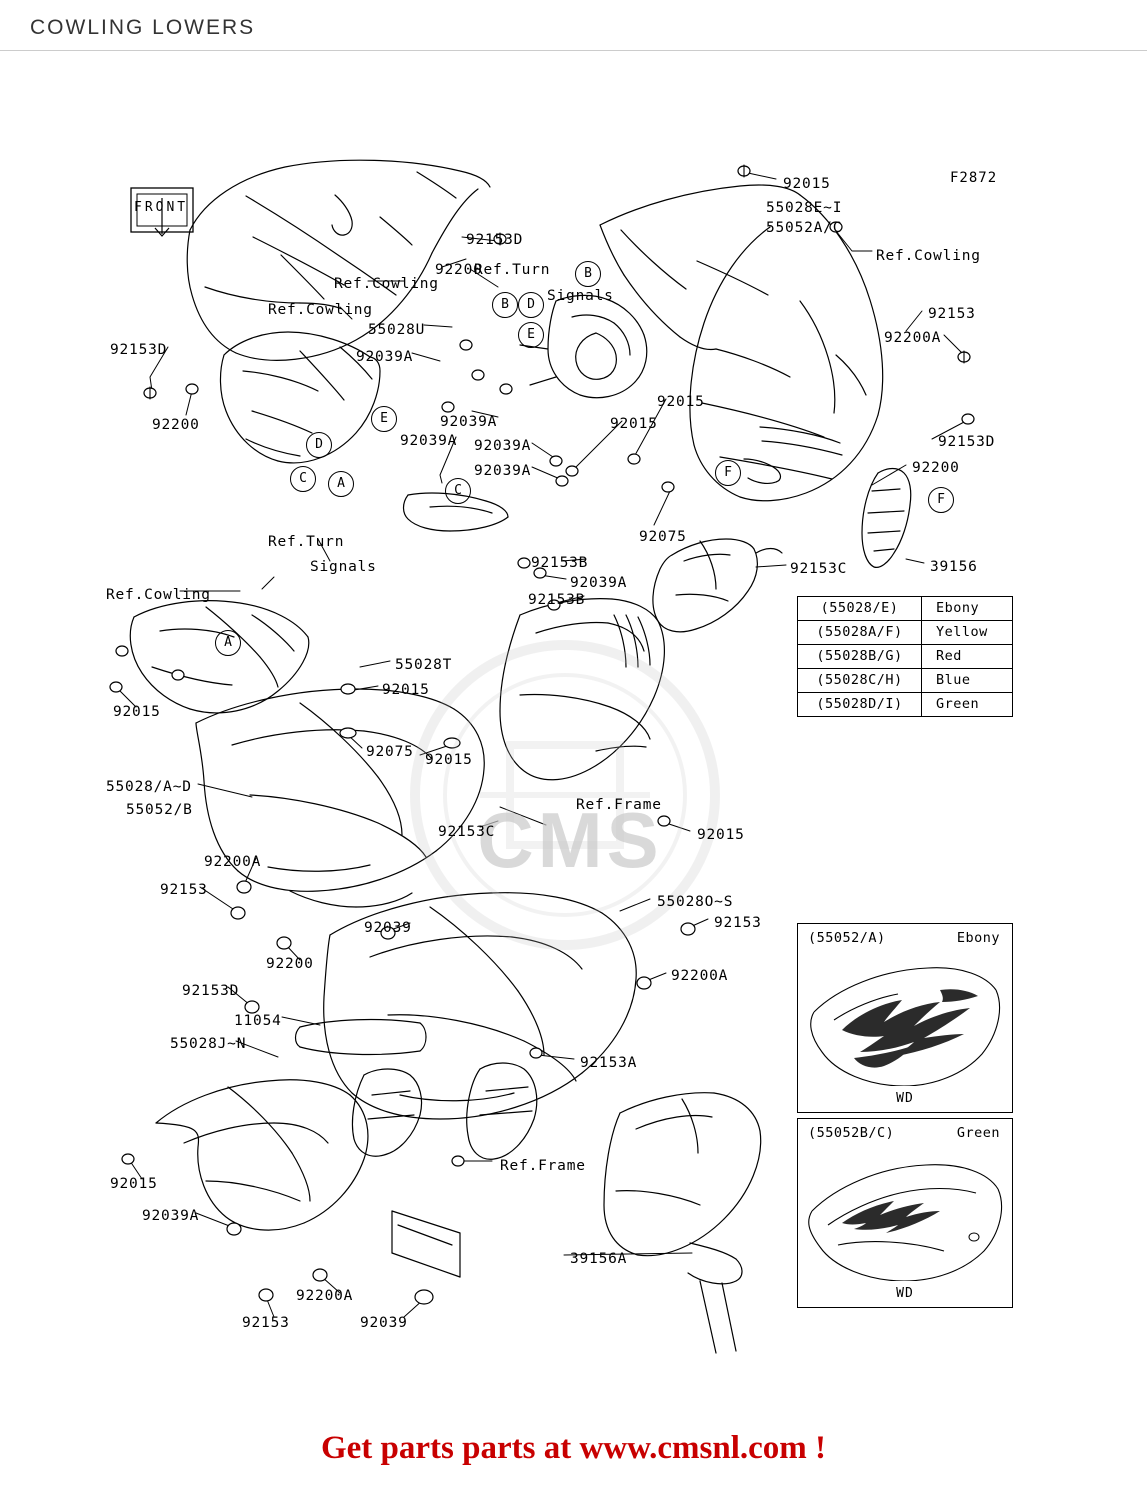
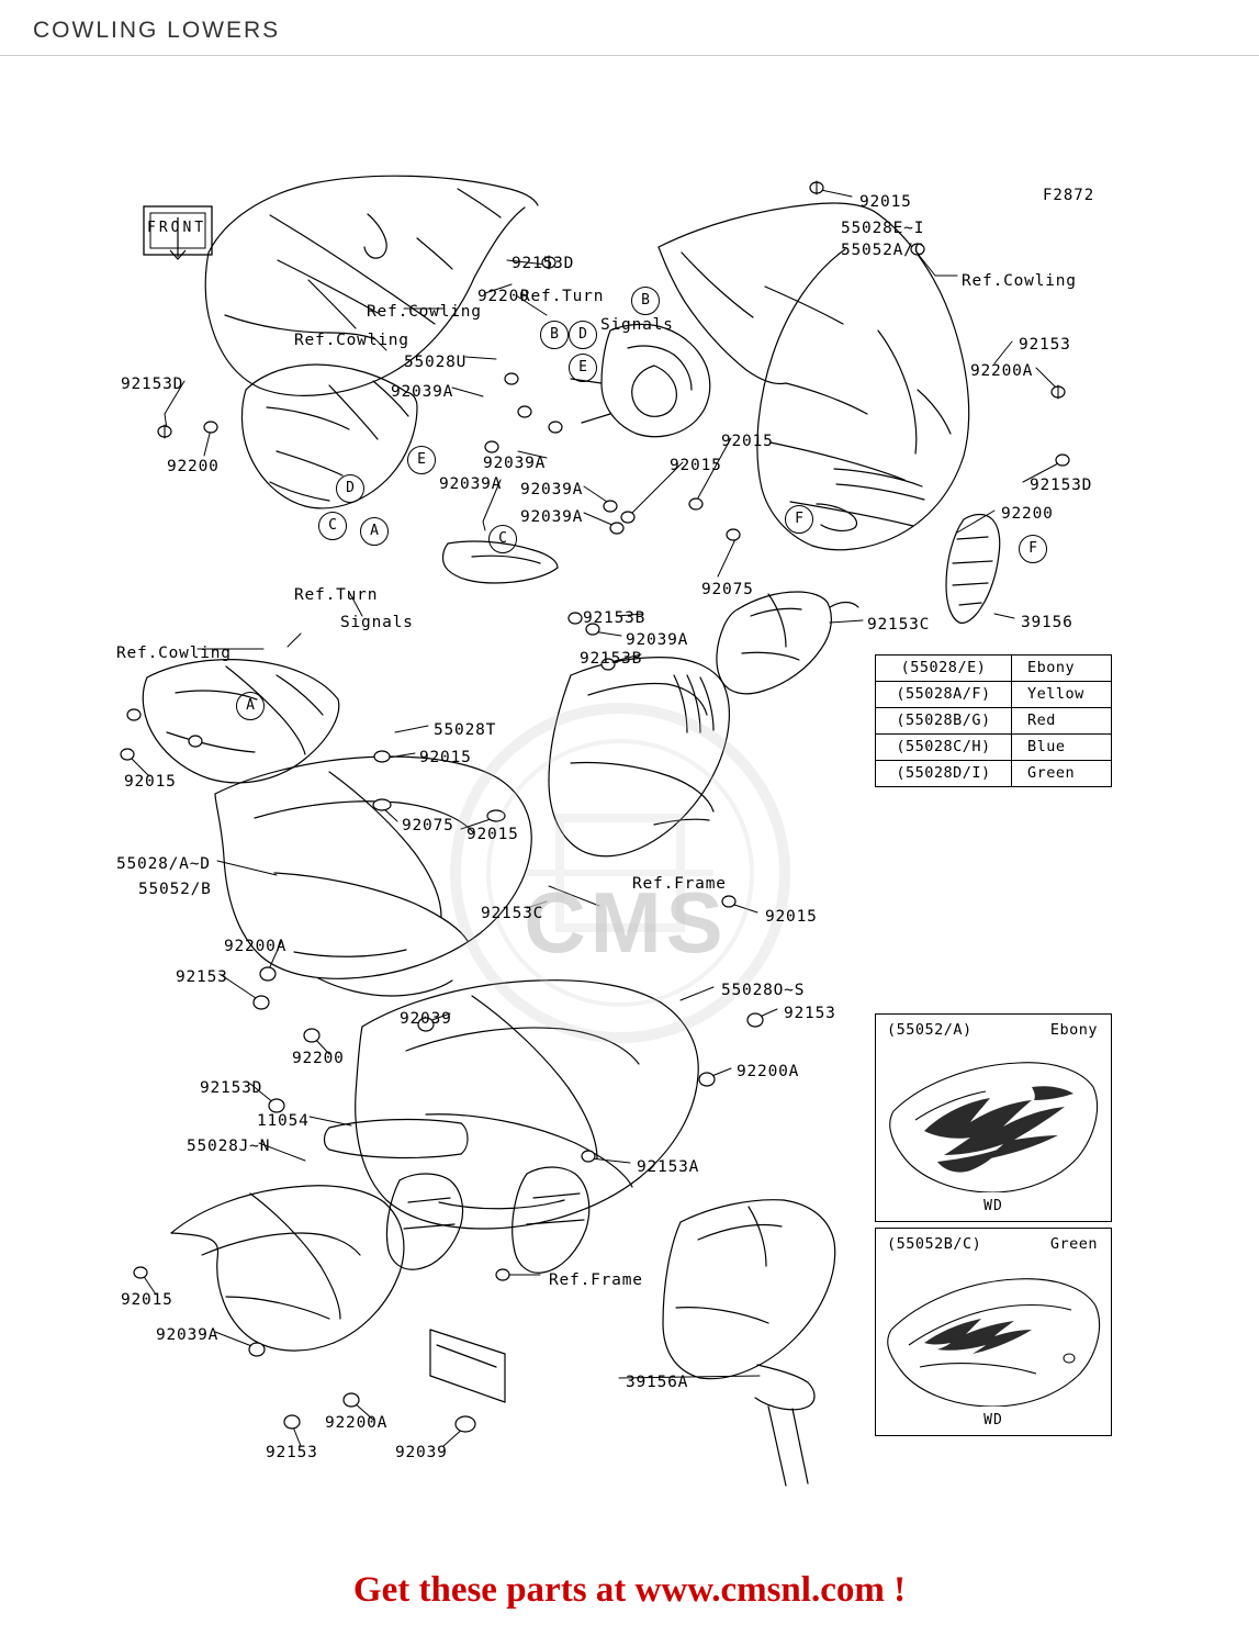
  COWLING LOWERS
  FRONT
  F2872
  CMS
  (55028/E)
  Ebony
  (55028A/F)
  Yellow
  (55028B/G)
  Red
  (55028C/H)
  Blue
  (55028D/I)
  Green
  (55052/A)
  Ebony
  WD
  (55052B/C)
  Green
  WD
  92015
  55028E~I
  55052A/C
  Ref.Cowling
  92153D
  92200
  Ref.Turn
  Signals
  Ref.Cowling
  Ref.Cowling
  92153
  92200A
  55028U
  92039A
  92153D
  92200
  92039A
  92015
  92015
  92039A
  92039A
  92039A
  92153D
  92200
  92075
  92153C
  39156
  92153B
  92039A
  92153B
  Ref.Turn
  Signals
  Ref.Cowling
  55028T
  92015
  92015
  92075
  92015
  55028/A~D
  55052/B
  Ref.Frame
  92153C
  92200A
  92153
  92015
  55028O~S
  92153
  92039
  92200A
  92200
  92153D
  11054
  55028J~N
  92153A
  Ref.Frame
  92015
  92039A
  39156A
  92200A
  92153
  92039
  B
  B
  D
  E
  E
  D
  C
  A
  C
  F
  F
  A
- Get parts parts at www.cmsnl.com !
+ Get these parts at www.cmsnl.com !
